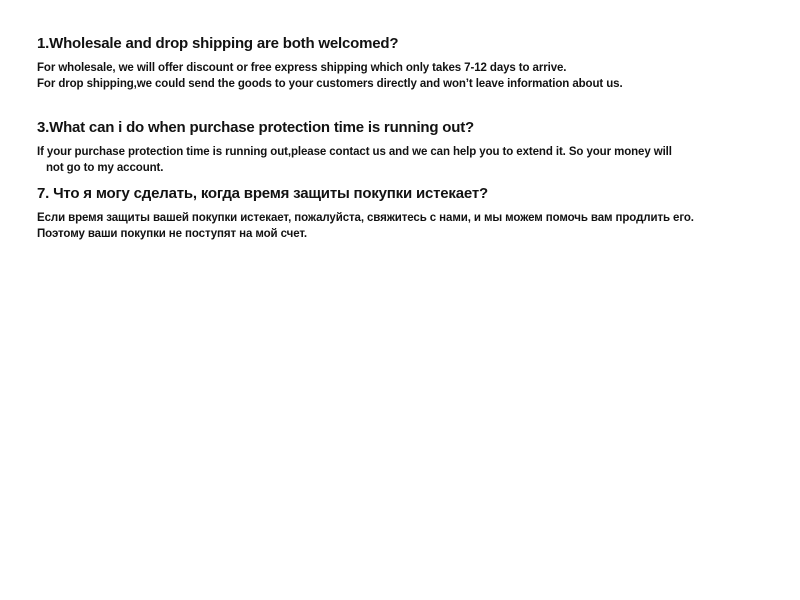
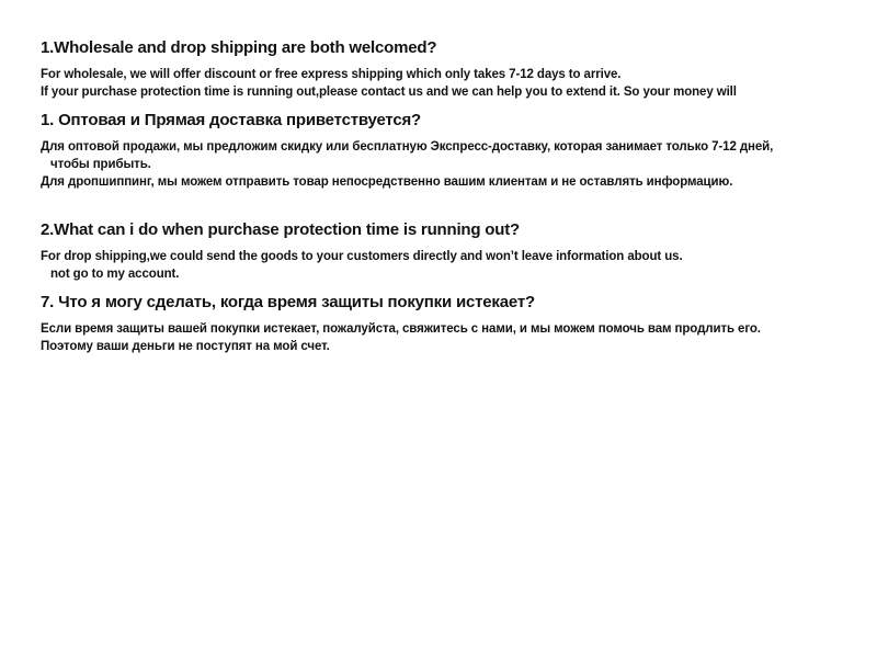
  1.Wholesale and drop shipping are both welcomed?
  For wholesale, we will offer discount or free express shipping which only takes 7-12 days to arrive.
- For drop shipping,we could send the goods to your customers directly and won’t leave information about us.
+ If your purchase protection time is running out,please contact us and we can help you to extend it. So your money will
+ 1. Оптовая и Прямая доставка приветствуется?
+ Для оптовой продажи, мы предложим скидку или бесплатную Экспресс-доставку, которая занимает только 7-12 дней,
+ чтобы прибыть.
+ Для дропшиппинг, мы можем отправить товар непосредственно вашим клиентам и не оставлять информацию.
- 3.What can i do when purchase protection time is running out?
+ 2.What can i do when purchase protection time is running out?
- If your purchase protection time is running out,please contact us and we can help you to extend it. So your money will
+ For drop shipping,we could send the goods to your customers directly and won’t leave information about us.
  not go to my account.
  7. Что я могу сделать, когда время защиты покупки истекает?
  Если время защиты вашей покупки истекает, пожалуйста, свяжитесь с нами, и мы можем помочь вам продлить его.
- Поэтому ваши покупки не поступят на мой счет.
+ Поэтому ваши деньги не поступят на мой счет.
